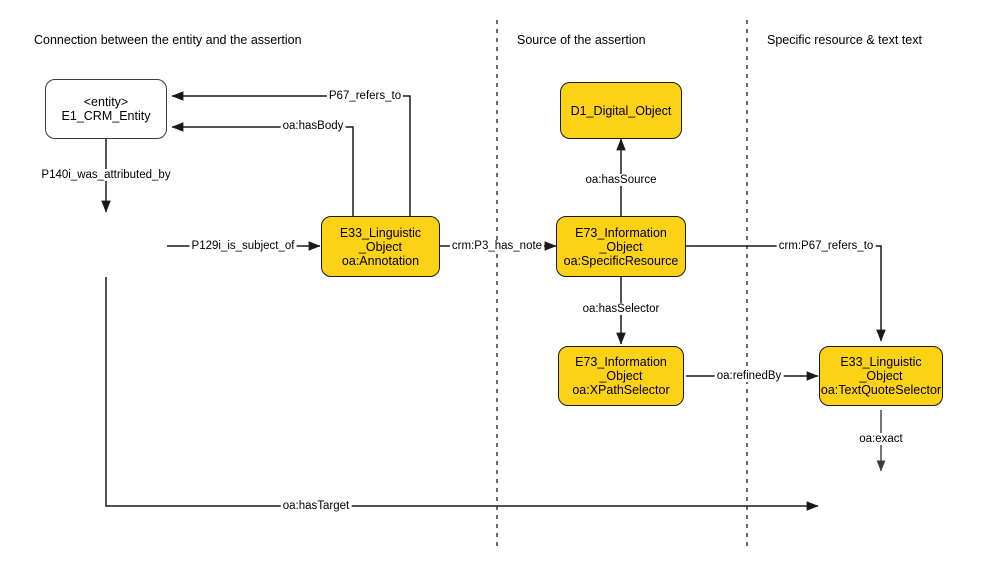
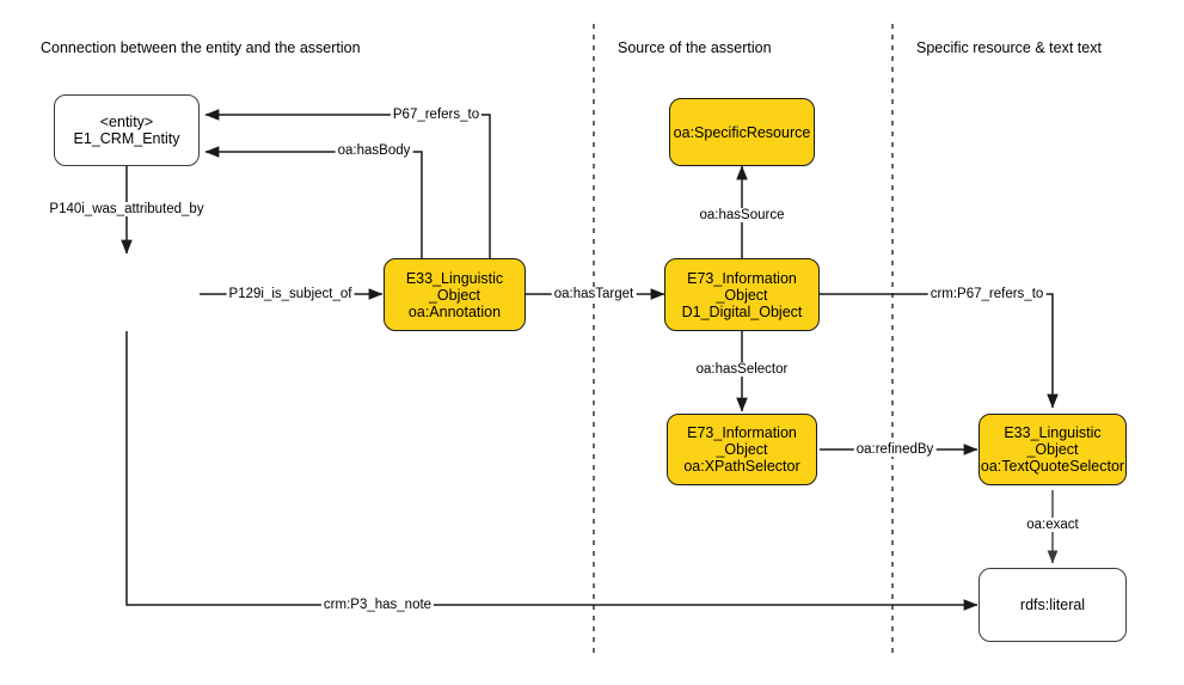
  Connection between the entity and the assertion
  Source of the assertion
  Specific resource & text text
  <entity>
  E1_CRM_Entity
  E33_Linguistic
  _Object
  oa:Annotation
- D1_Digital_Object
+ oa:SpecificResource
  E73_Information
  _Object
- oa:SpecificResource
+ D1_Digital_Object
  E73_Information
  _Object
  oa:XPathSelector
  E33_Linguistic
  _Object
  oa:TextQuoteSelector
+ rdfs:literal
  P67_refers_to
  oa:hasBody
  P140i_was_attributed_by
  P129i_is_subject_of
- crm:P3_has_note
+ oa:hasTarget
  oa:hasSource
  oa:hasSelector
  crm:P67_refers_to
  oa:refinedBy
  oa:exact
- oa:hasTarget
+ crm:P3_has_note
